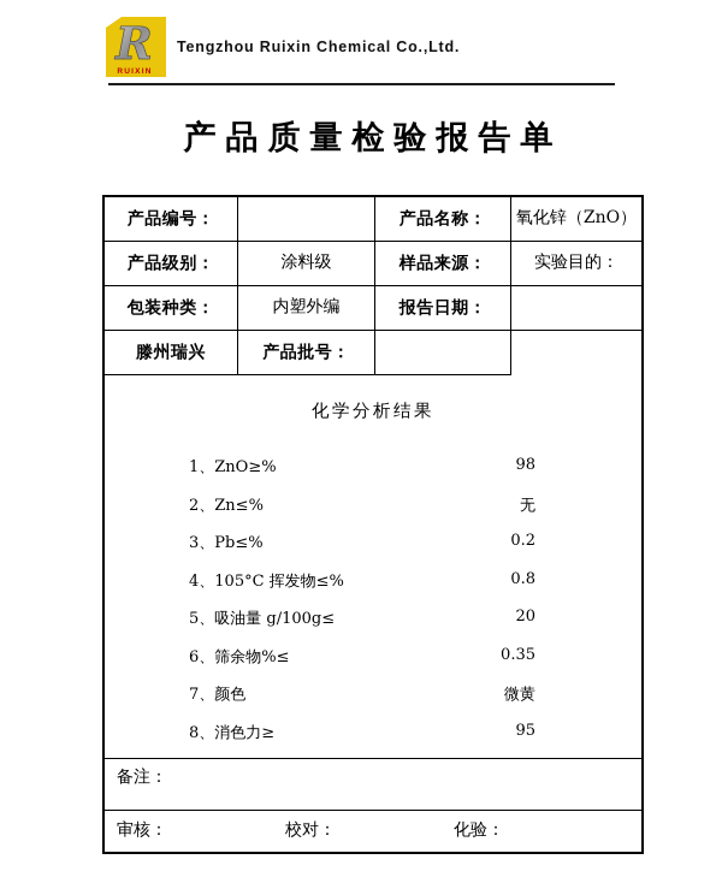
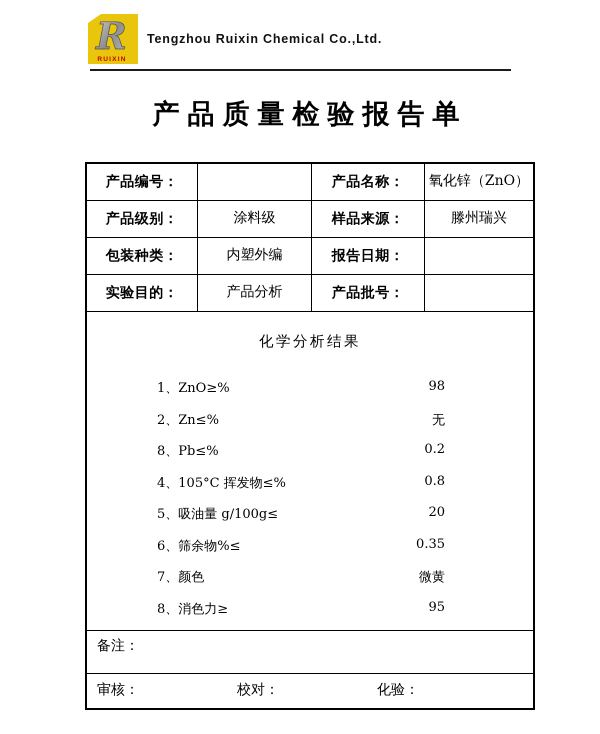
  R
  Tengzhou Ruixin Chemical Co.,Ltd.
  产品质量检验报告单
  产品编号：
  产品名称：
  氧化锌（ZnO）
  产品级别：
  涂料级
  样品来源：
- 实验目的：
+ 滕州瑞兴
  包装种类：
  内塑外编
  报告日期：
- 滕州瑞兴
+ 实验目的：
+ 产品分析
  产品批号：
  化学分析结果
  1、ZnO≥%
  98
  2、Zn≤%
  无
- 3、Pb≤%
+ 8、Pb≤%
  0.2
  4、105°C 挥发物≤%
  0.8
  5、吸油量 g/100g≤
  20
  6、筛余物%≤
  0.35
  7、颜色
  微黄
  8、消色力≥
  95
  备注：
  审核：
  校对：
  化验：
